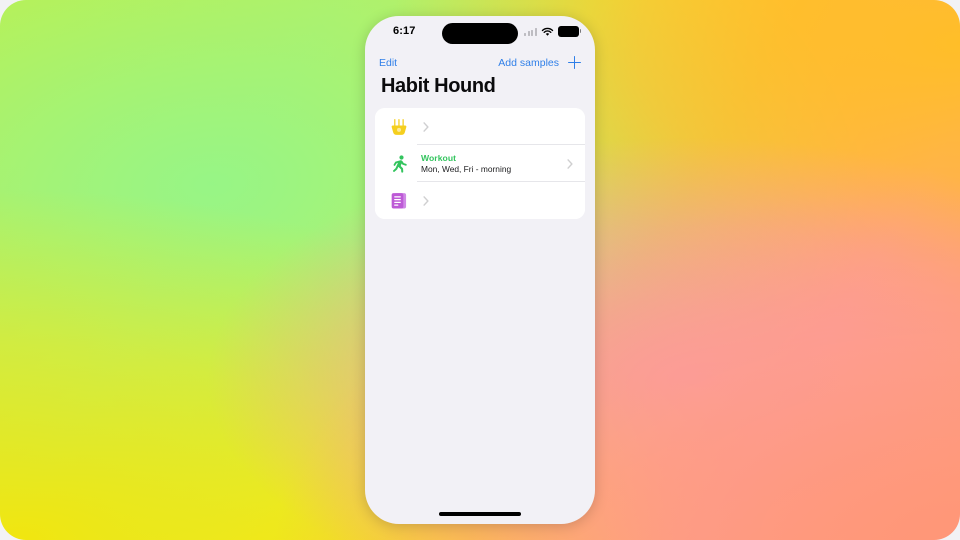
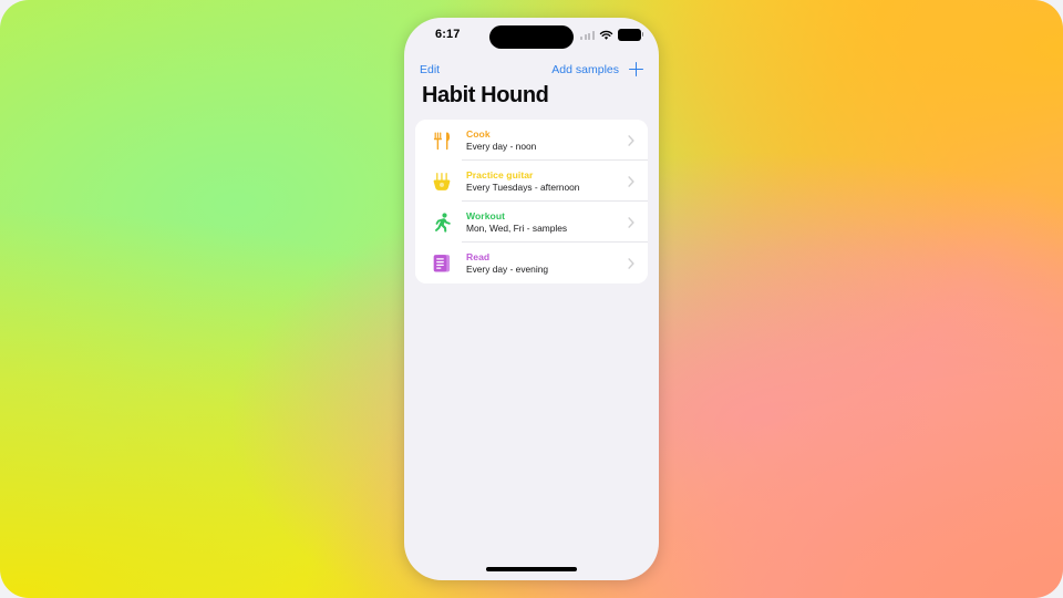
  6:17
  Edit
  Add samples
  Habit Hound
+ Cook
+ Every day - noon
+ Practice guitar
+ Every Tuesdays - afternoon
  Workout
- Mon, Wed, Fri - morning
+ Mon, Wed, Fri - samples
+ Read
+ Every day - evening
